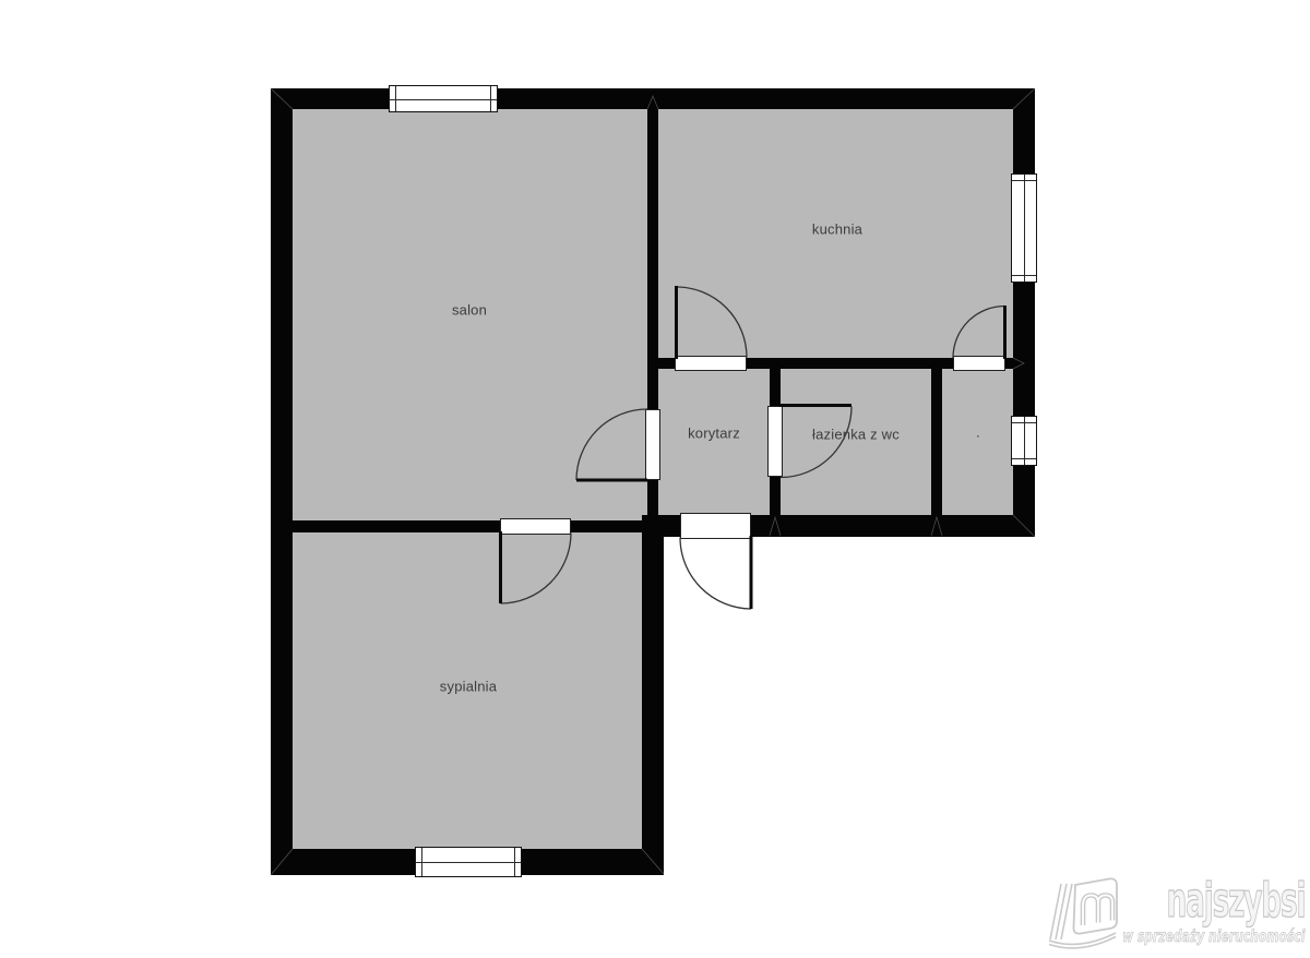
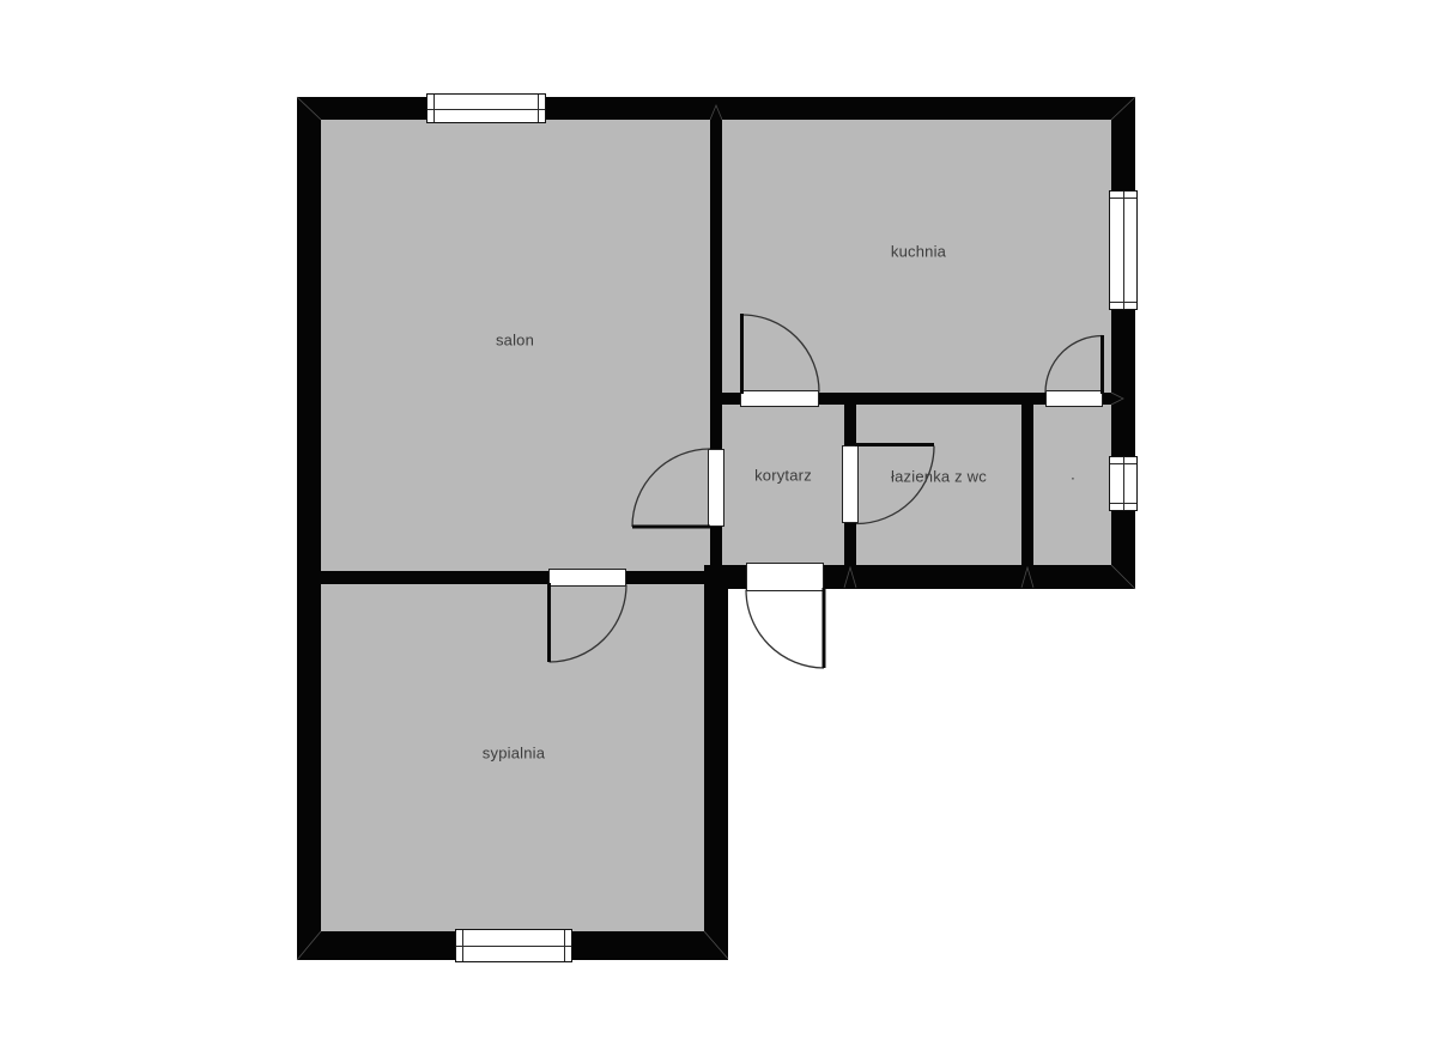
  salon
  kuchnia
  korytarz
  łazienka z wc
  .
  sypialnia
- najszybsi
- w sprzedaży nieruchomości
